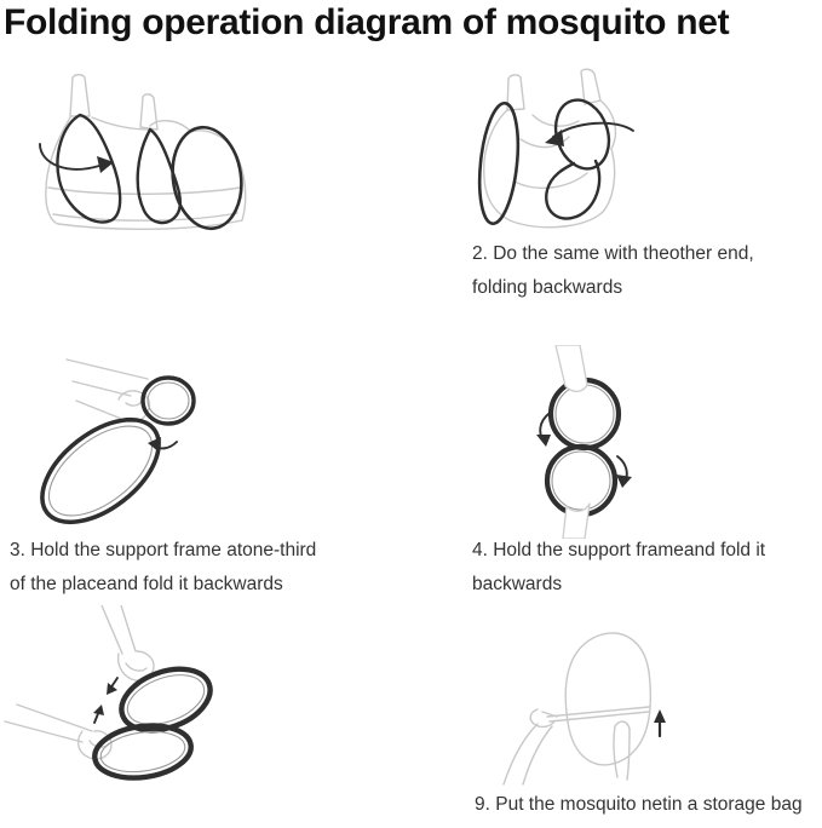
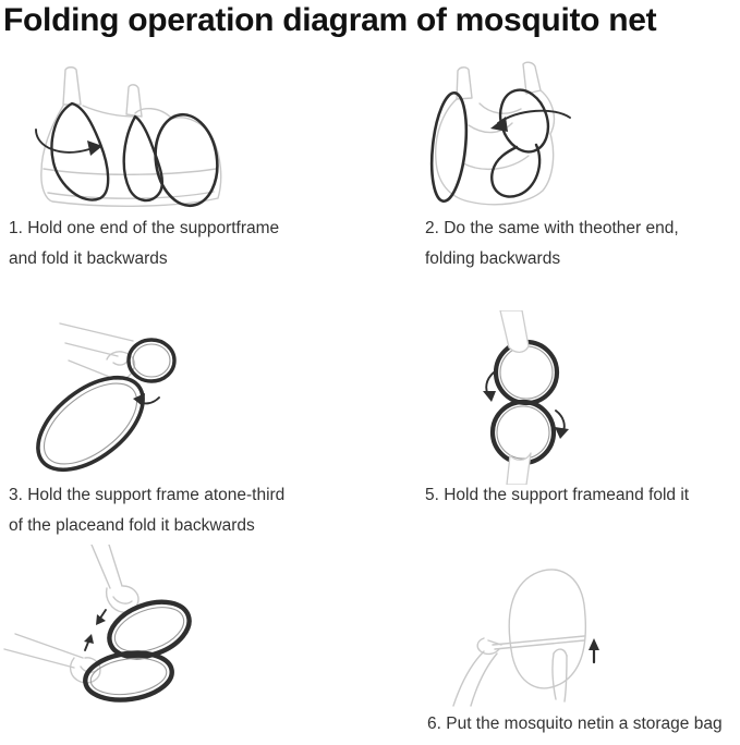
  Folding operation diagram of mosquito net
+ 1. Hold one end of the supportframe
+ and fold it backwards
  2. Do the same with theother end,
  folding backwards
  3. Hold the support frame atone-third
  of the placeand fold it backwards
- 4. Hold the support frameand fold it
+ 5. Hold the support frameand fold it
- backwards
- 9. Put the mosquito netin a storage bag
+ 6. Put the mosquito netin a storage bag
